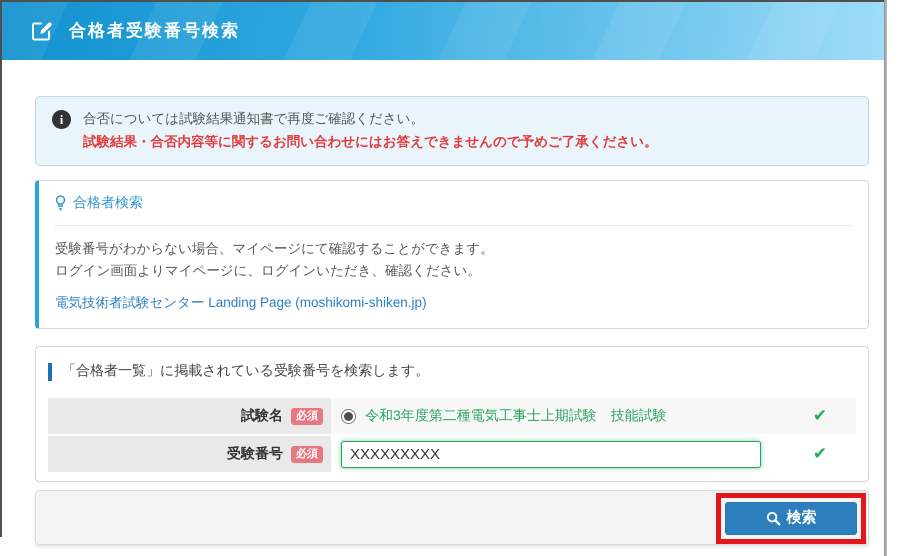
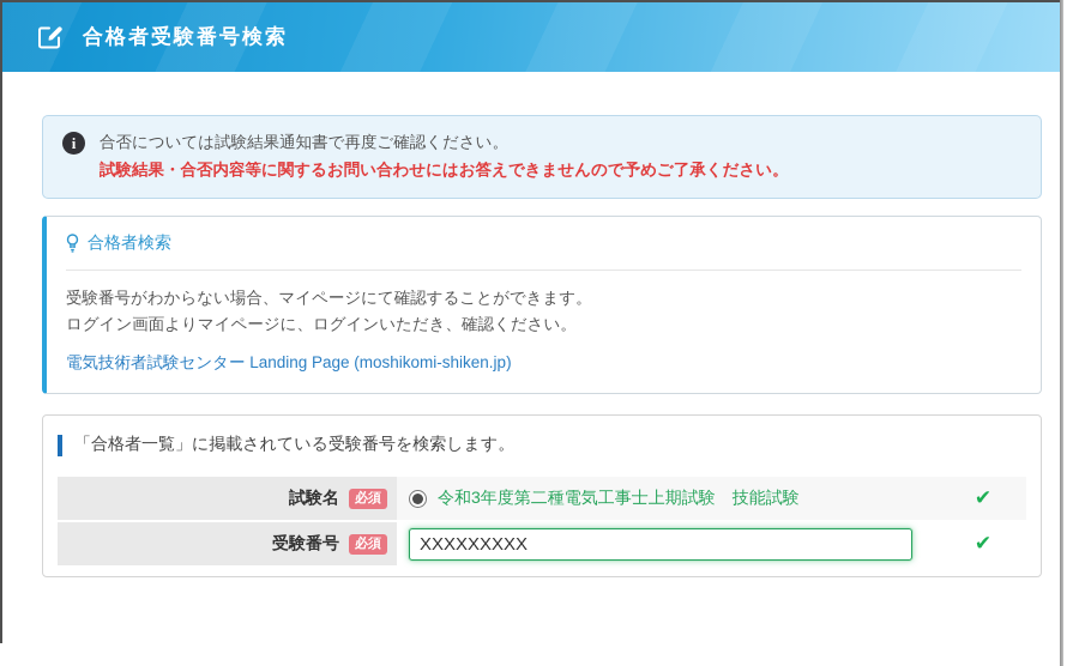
  i
  合否については試験結果通知書で再度ご確認ください。
  試験結果・合否内容等に関するお問い合わせにはお答えできませんので予めご了承ください。
  合格者検索
  受験番号がわからない場合、マイページにて確認することができます。
  ログイン画面よりマイページに、ログインいただき、確認ください。
  電気技術者試験センター Landing Page (moshikomi-shiken.jp)
  「合格者一覧」に掲載されている受験番号を検索します。
  試験名
  必須
  令和3年度第二種電気工事士上期試験 技能試験
  ✔
  受験番号
  必須
  XXXXXXXXX
  ✔
- 検索
